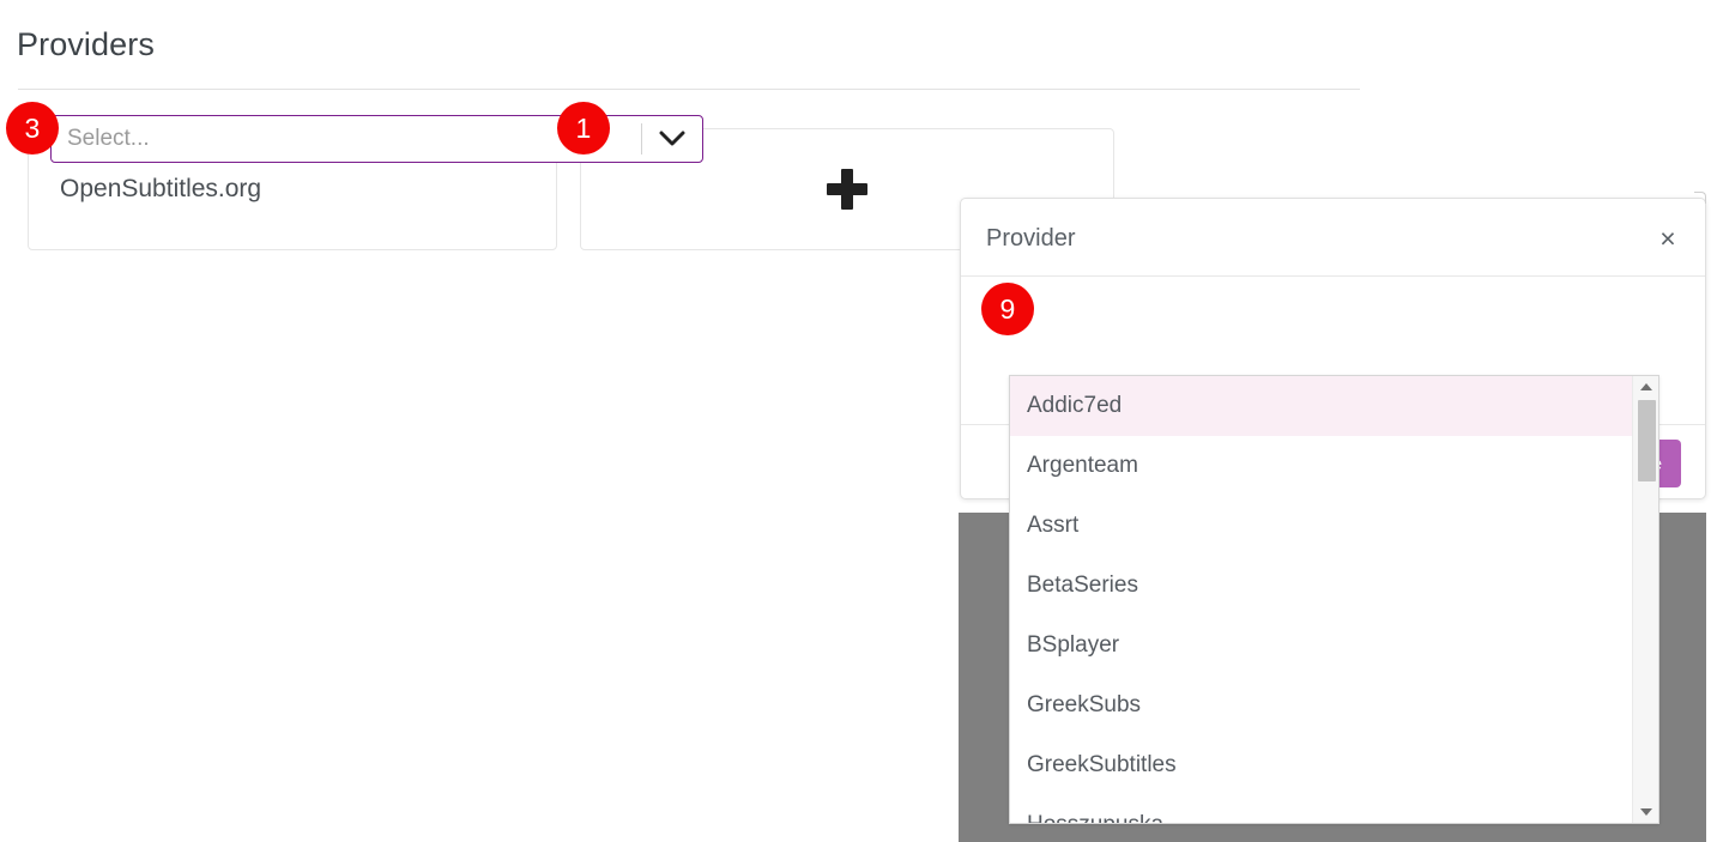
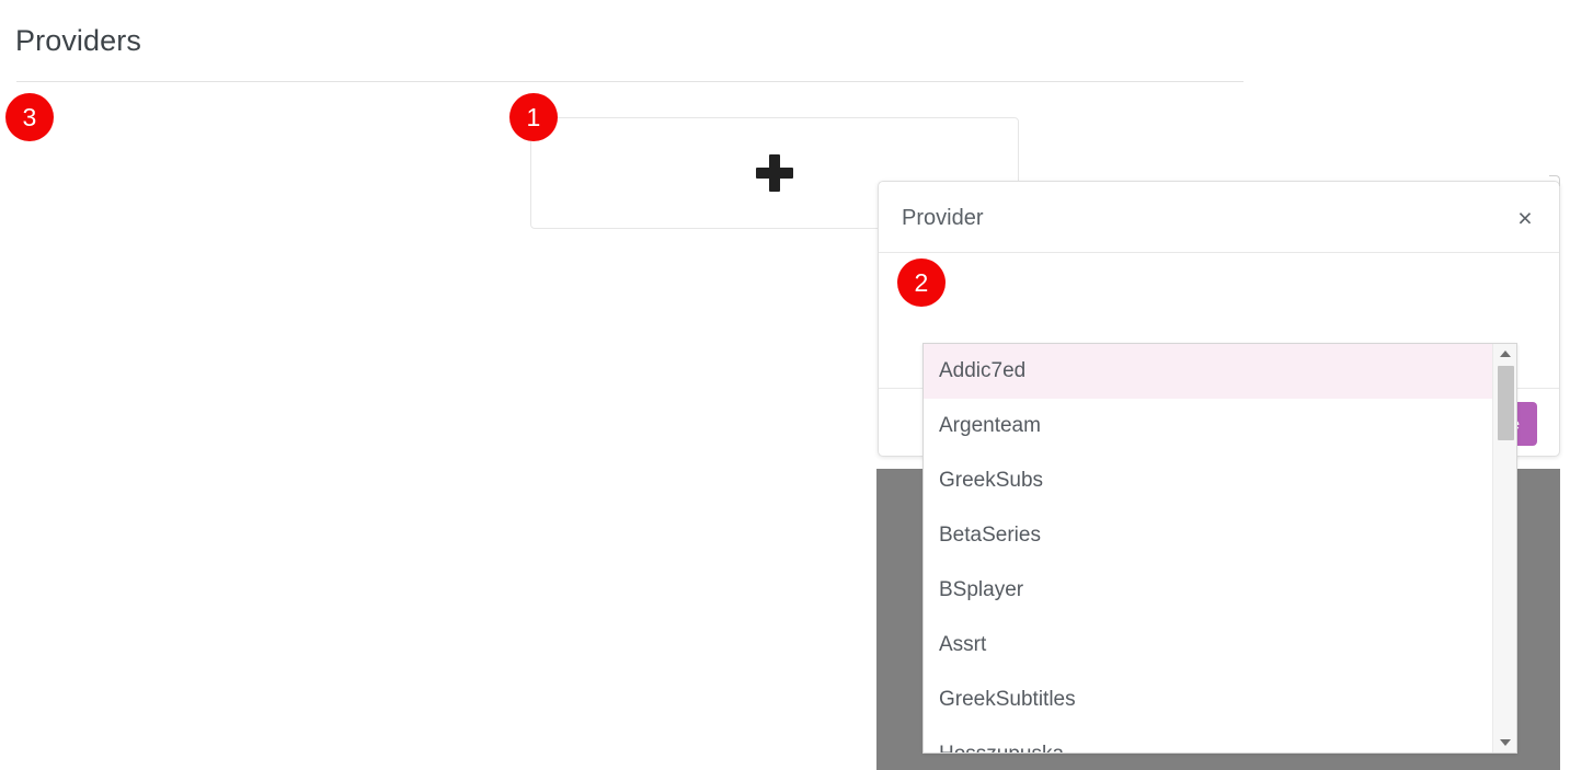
  Providers
- OpenSubtitles.org
  Provider
  ×
- Select...
  Addic7ed
  Argenteam
- Assrt
+ GreekSubs
  BetaSeries
  BSplayer
- GreekSubs
+ Assrt
  GreekSubtitles
  1
- 9
+ 2
  3
